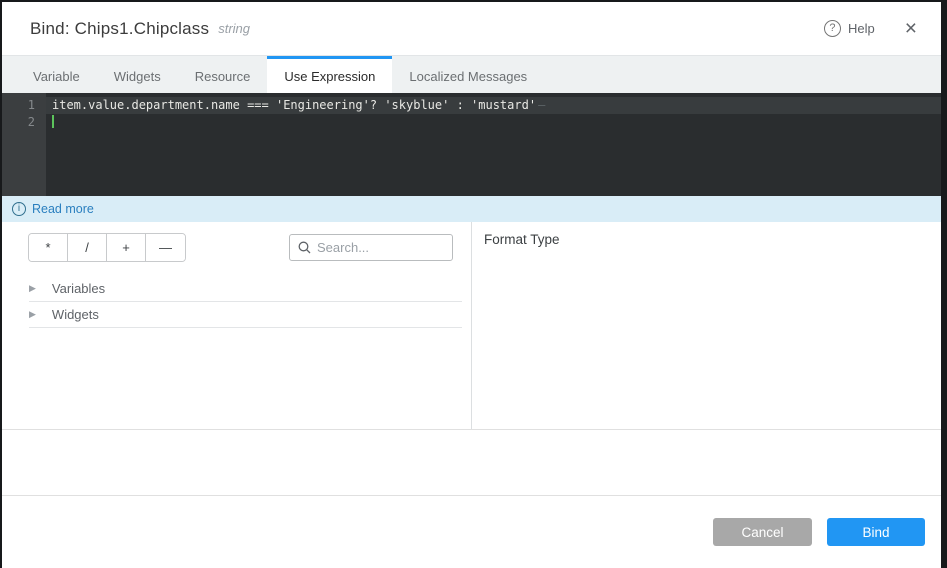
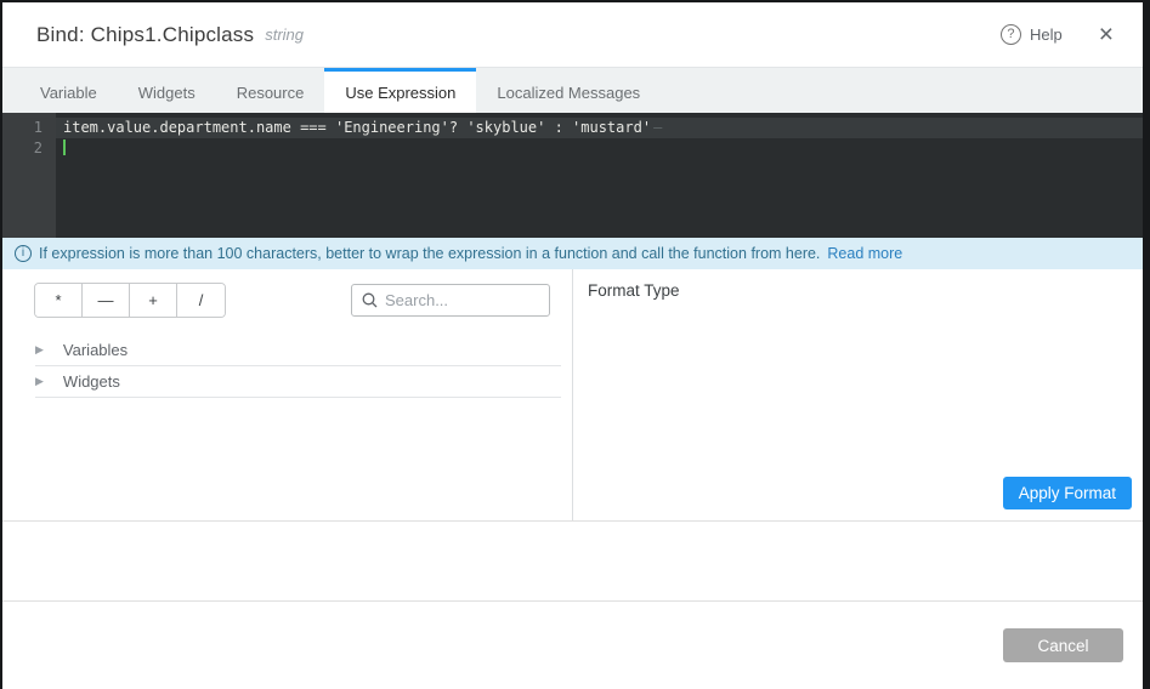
  Bind: Chips1.Chipclass
  string
  ?
  Help
  ×
  Variable
  Widgets
  Resource
  Use Expression
  Localized Messages
  1
  2
  item.value.department.name === 'Engineering'? 'skyblue' : 'mustard' –
  i
+ If expression is more than 100 characters, better to wrap the expression in a function and call the function from here.
  Read more
  *
- /
+ —
  +
- —
+ /
  Search...
  ▶
  Variables
  ▶
  Widgets
  Format Type
+ Apply Format
  Cancel
- Bind
